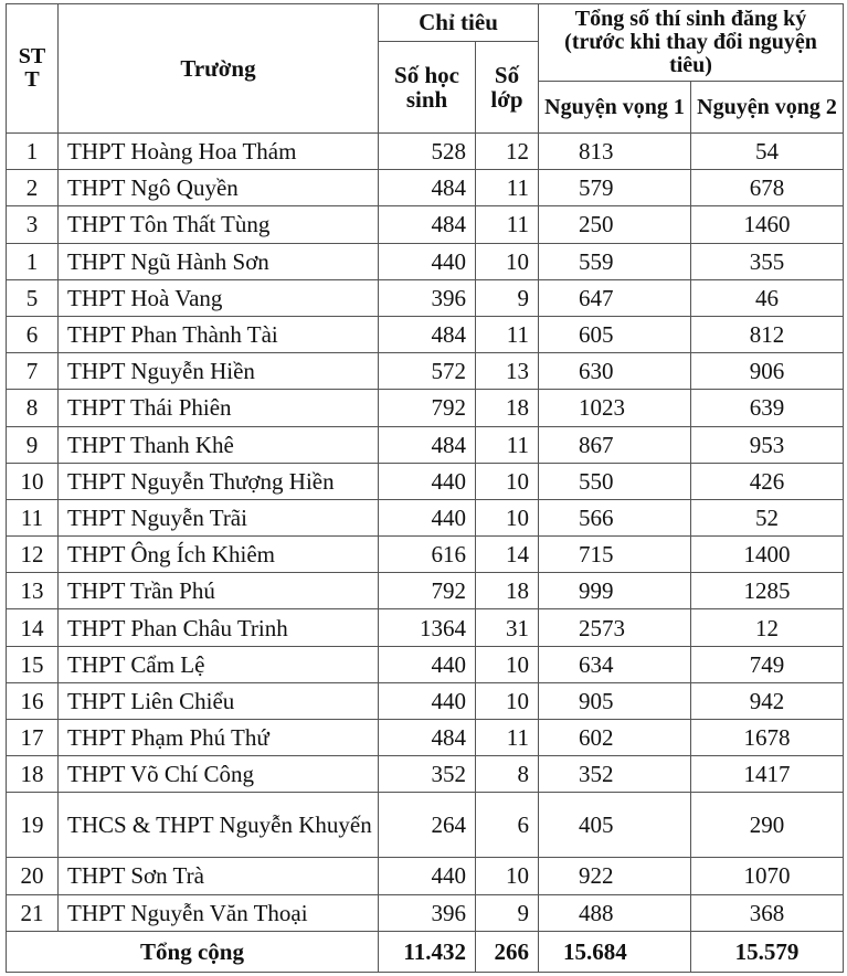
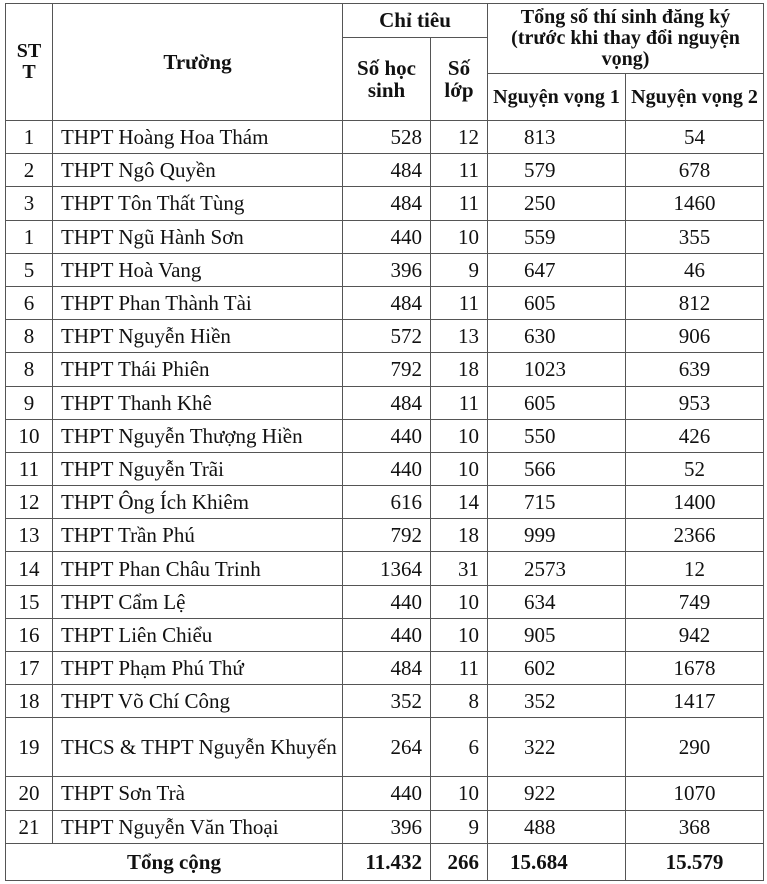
- ST T	Trường	Chỉ tiêu	Tổng số thí sinh đăng ký (trước khi thay đổi nguyện tiêu)
+ ST T	Trường	Chỉ tiêu	Tổng số thí sinh đăng ký (trước khi thay đổi nguyện vọng)
  Số học sinh	Số lớp
  Nguyện vọng 1	Nguyện vọng 2
  1	THPT Hoàng Hoa Thám	528	12	813	54
  2	THPT Ngô Quyền	484	11	579	678
  3	THPT Tôn Thất Tùng	484	11	250	1460
  1	THPT Ngũ Hành Sơn	440	10	559	355
  5	THPT Hoà Vang	396	9	647	46
  6	THPT Phan Thành Tài	484	11	605	812
- 7	THPT Nguyễn Hiền	572	13	630	906
+ 8	THPT Nguyễn Hiền	572	13	630	906
  8	THPT Thái Phiên	792	18	1023	639
- 9	THPT Thanh Khê	484	11	867	953
+ 9	THPT Thanh Khê	484	11	605	953
  10	THPT Nguyễn Thượng Hiền	440	10	550	426
  11	THPT Nguyễn Trãi	440	10	566	52
  12	THPT Ông Ích Khiêm	616	14	715	1400
- 13	THPT Trần Phú	792	18	999	1285
+ 13	THPT Trần Phú	792	18	999	2366
  14	THPT Phan Châu Trinh	1364	31	2573	12
  15	THPT Cẩm Lệ	440	10	634	749
  16	THPT Liên Chiểu	440	10	905	942
  17	THPT Phạm Phú Thứ	484	11	602	1678
  18	THPT Võ Chí Công	352	8	352	1417
- 19	THCS & THPT Nguyễn Khuyến	264	6	405	290
+ 19	THCS & THPT Nguyễn Khuyến	264	6	322	290
  20	THPT Sơn Trà	440	10	922	1070
  21	THPT Nguyễn Văn Thoại	396	9	488	368
  Tổng cộng	11.432	266	15.684	15.579
